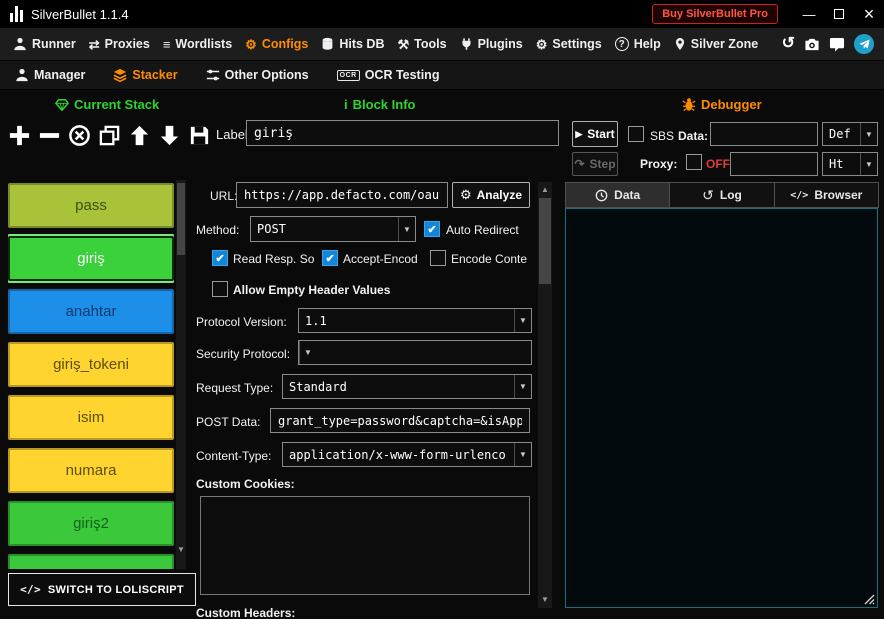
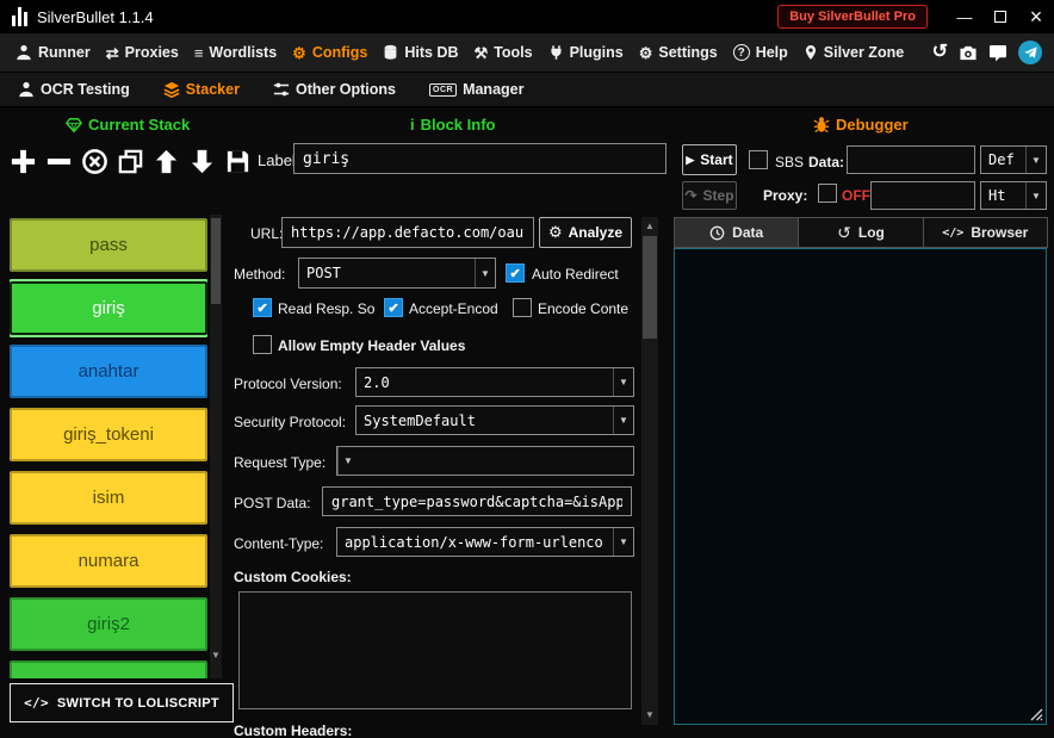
  SilverBullet 1.1.4
  Buy SilverBullet Pro
  —
  ×
  Runner
  ⇄
  Proxies
  ≡
  Wordlists
  ⚙
  Configs
  Hits DB
  ⚒
  Tools
  Plugins
  ⚙
  Settings
  ?
  Help
  Silver Zone
  ↺
- Manager
+ OCR Testing
  Stacker
  Other Options
- OCR Testing
+ Manager
  Current Stack
  i
  Block Info
  Debugger
  giriş
  ▶
  Start
  SBS
  Data:
  Def
  ▼
  ↷
  Step
  Proxy:
  OFF
  Ht
  ▼
  pass
  giriş
  anahtar
  giriş_tokeni
  isim
  numara
  giriş2
  ▼
  </>
  SWITCH TO LOLISCRIPT
  URL
  https://app.defacto.com/oau
  ⚙
  Analyze
  Method:
  POST
  ▼
  Auto Redirect
  Read Resp. So
  Accept-Encod
  Encode Conte
  Allow Empty Header Values
  Protocol Version:
- 1.1
+ 2.0
  ▼
  Security Protocol:
+ SystemDefault
  ▼
  Request Type:
- Standard
  ▼
  POST Data:
  grant_type=password&captcha=&isApp
  Content-Type:
  application/x-www-form-urlenco
  ▼
  Custom Cookies:
  Custom Headers:
  ▲
  ▼
  Data
  ↺
  Log
  </>
  Browser
